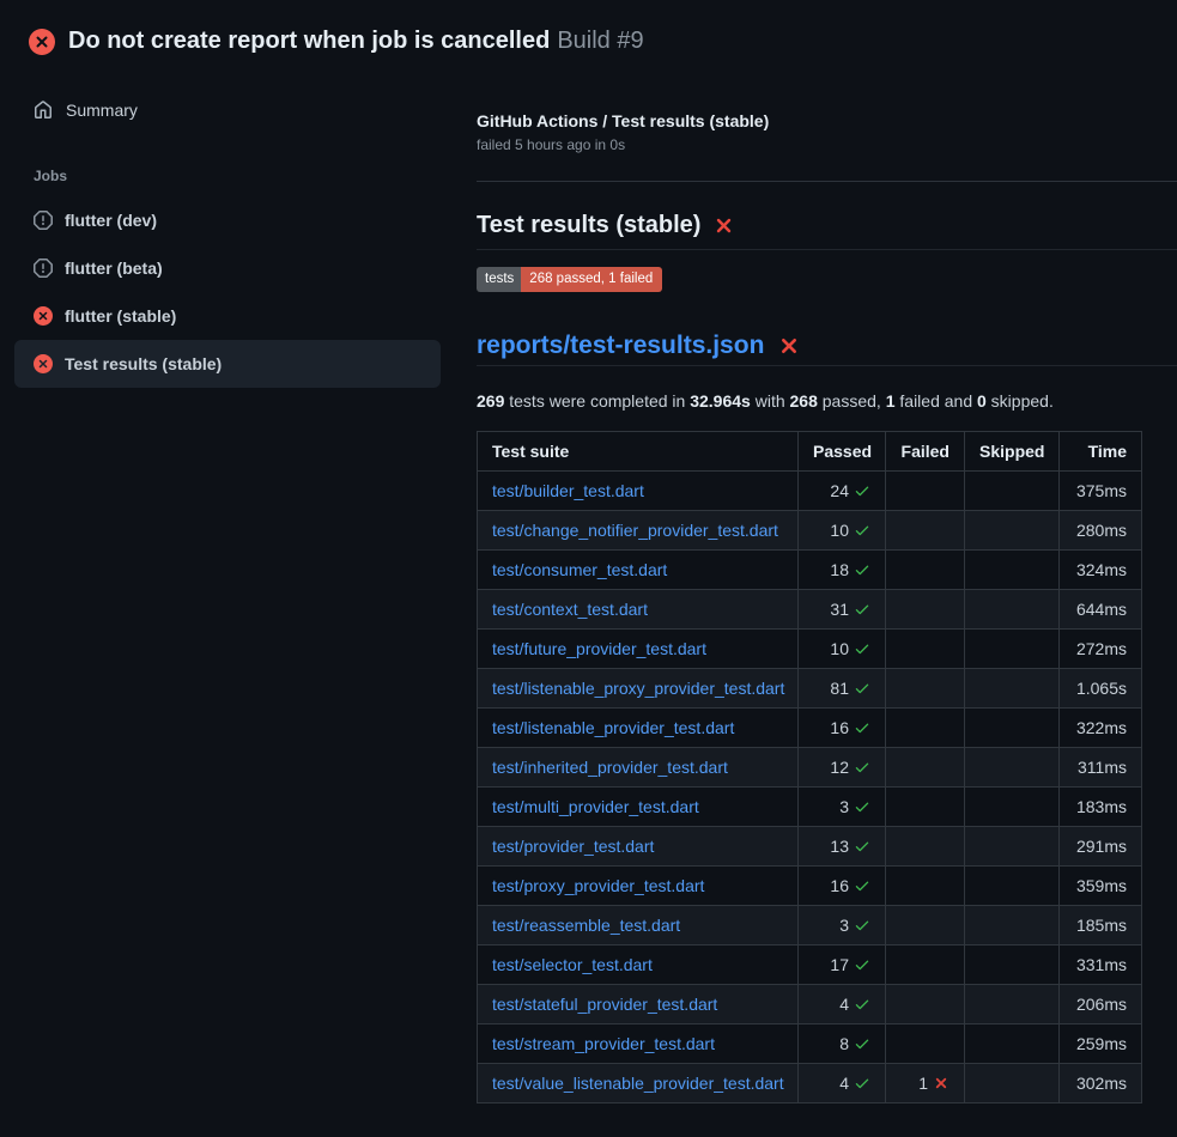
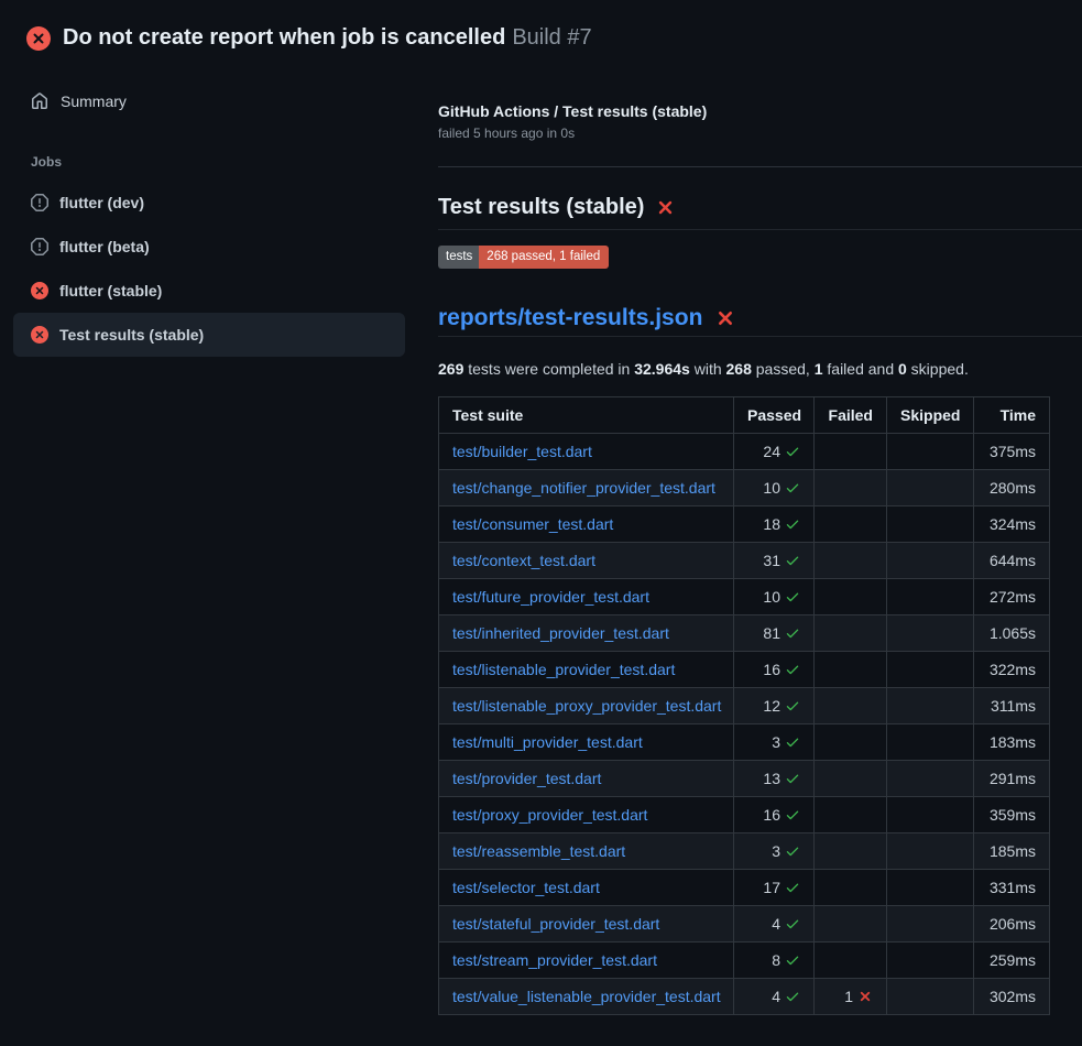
- Do not create report when job is cancelled Build #9
+ Do not create report when job is cancelled Build #7
  Summary
  Jobs
  flutter (dev)
  flutter (beta)
  flutter (stable)
  Test results (stable)
  GitHub Actions / Test results (stable)
  failed 5 hours ago in 0s
  Test results (stable)
  tests
  268 passed, 1 failed
  reports/test-results.json
  269 tests were completed in 32.964s with 268 passed, 1 failed and 0 skipped.
  Test suite	Passed	Failed	Skipped	Time
  test/builder_test.dart	24			375ms
  test/change_notifier_provider_test.dart	10			280ms
  test/consumer_test.dart	18			324ms
  test/context_test.dart	31			644ms
  test/future_provider_test.dart	10			272ms
- test/listenable_proxy_provider_test.dart	81			1.065s
+ test/inherited_provider_test.dart	81			1.065s
  test/listenable_provider_test.dart	16			322ms
- test/inherited_provider_test.dart	12			311ms
+ test/listenable_proxy_provider_test.dart	12			311ms
  test/multi_provider_test.dart	3			183ms
  test/provider_test.dart	13			291ms
  test/proxy_provider_test.dart	16			359ms
  test/reassemble_test.dart	3			185ms
  test/selector_test.dart	17			331ms
  test/stateful_provider_test.dart	4			206ms
  test/stream_provider_test.dart	8			259ms
  test/value_listenable_provider_test.dart	4	1		302ms
